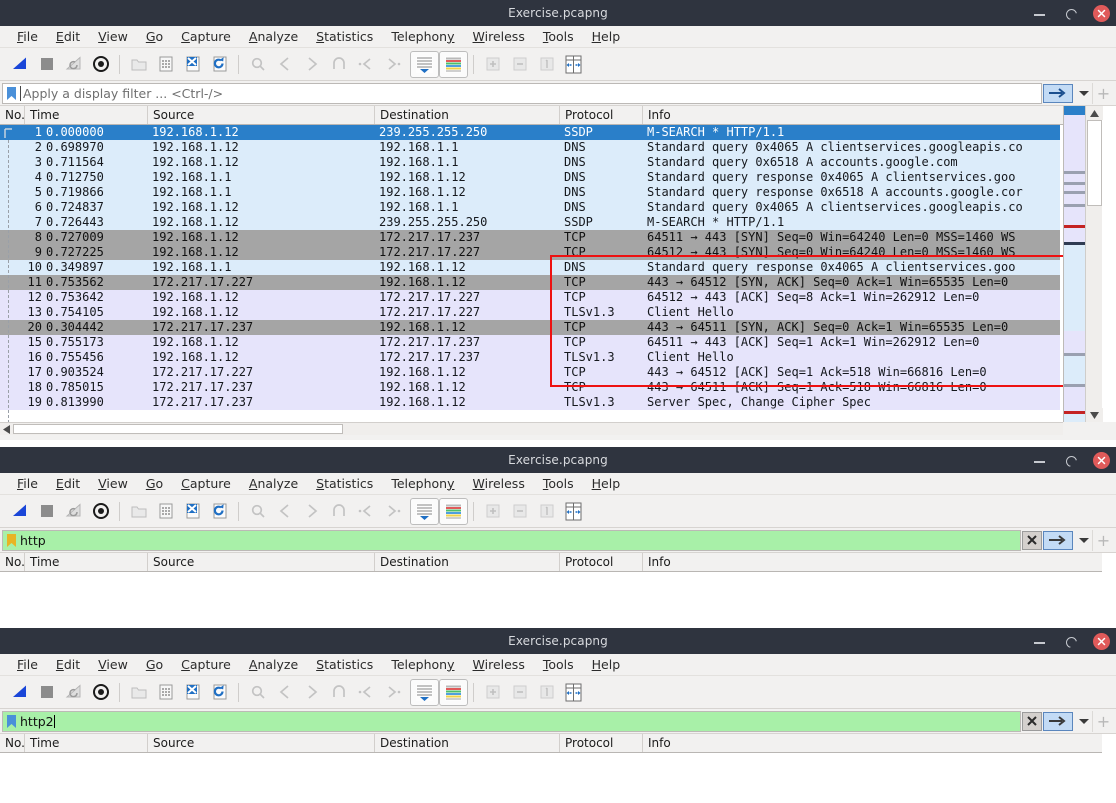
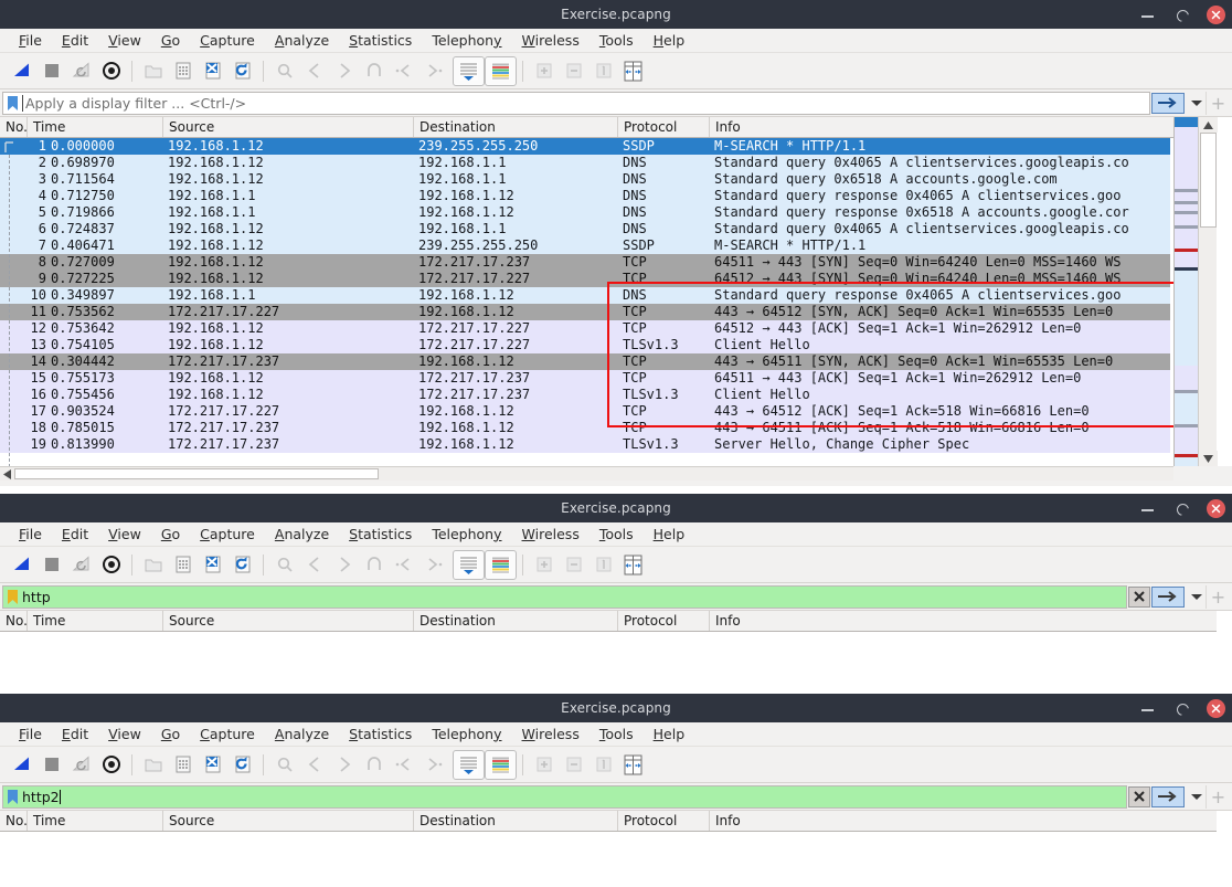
  Exercise.pcapng
  File
  Edit
  View
  Go
  Capture
  Analyze
  Statistics
  Telephony
  Wireless
  Tools
  Help
  Apply a display filter ... <Ctrl-/>
  +
  No.
  Time
  Source
  Destination
  Protocol
  Info
  1
  0.000000
  192.168.1.12
  239.255.255.250
  SSDP
  M-SEARCH * HTTP/1.1
  2
  0.698970
  192.168.1.12
  192.168.1.1
  DNS
  Standard query 0x4065 A clientservices.googleapis.co
  3
  0.711564
  192.168.1.12
  192.168.1.1
  DNS
  Standard query 0x6518 A accounts.google.com
  4
  0.712750
  192.168.1.1
  192.168.1.12
  DNS
  Standard query response 0x4065 A clientservices.goo
  5
  0.719866
  192.168.1.1
  192.168.1.12
  DNS
  Standard query response 0x6518 A accounts.google.cor
  6
  0.724837
  192.168.1.12
  192.168.1.1
  DNS
  Standard query 0x4065 A clientservices.googleapis.co
  7
- 0.726443
+ 0.406471
  192.168.1.12
  239.255.255.250
  SSDP
  M-SEARCH * HTTP/1.1
  8
  0.727009
  192.168.1.12
  172.217.17.237
  TCP
  64511 → 443 [SYN] Seq=0 Win=64240 Len=0 MSS=1460 WS
  9
  0.727225
  192.168.1.12
  172.217.17.227
  TCP
  64512 → 443 [SYN] Seq=0 Win=64240 Len=0 MSS=1460 WS
  10
  0.349897
  192.168.1.1
  192.168.1.12
  DNS
  Standard query response 0x4065 A clientservices.goo
  11
  0.753562
  172.217.17.227
  192.168.1.12
  TCP
  443 → 64512 [SYN, ACK] Seq=0 Ack=1 Win=65535 Len=0
  12
  0.753642
  192.168.1.12
  172.217.17.227
  TCP
- 64512 → 443 [ACK] Seq=8 Ack=1 Win=262912 Len=0
+ 64512 → 443 [ACK] Seq=1 Ack=1 Win=262912 Len=0
  13
  0.754105
  192.168.1.12
  172.217.17.227
  TLSv1.3
  Client Hello
- 20
+ 14
  0.304442
  172.217.17.237
  192.168.1.12
  TCP
  443 → 64511 [SYN, ACK] Seq=0 Ack=1 Win=65535 Len=0
  15
  0.755173
  192.168.1.12
  172.217.17.237
  TCP
  64511 → 443 [ACK] Seq=1 Ack=1 Win=262912 Len=0
  16
  0.755456
  192.168.1.12
  172.217.17.237
  TLSv1.3
  Client Hello
  17
  0.903524
  172.217.17.227
  192.168.1.12
  TCP
  443 → 64512 [ACK] Seq=1 Ack=518 Win=66816 Len=0
  18
  0.785015
  172.217.17.237
  192.168.1.12
  TCP
  443 → 64511 [ACK] Seq=1 Ack=518 Win=66816 Len=0
  19
  0.813990
  172.217.17.237
  192.168.1.12
  TLSv1.3
- Server Spec, Change Cipher Spec
+ Server Hello, Change Cipher Spec
  Exercise.pcapng
  File
  Edit
  View
  Go
  Capture
  Analyze
  Statistics
  Telephony
  Wireless
  Tools
  Help
  http
  +
  No.
  Time
  Source
  Destination
  Protocol
  Info
  Exercise.pcapng
  File
  Edit
  View
  Go
  Capture
  Analyze
  Statistics
  Telephony
  Wireless
  Tools
  Help
  http2
  +
  No.
  Time
  Source
  Destination
  Protocol
  Info
